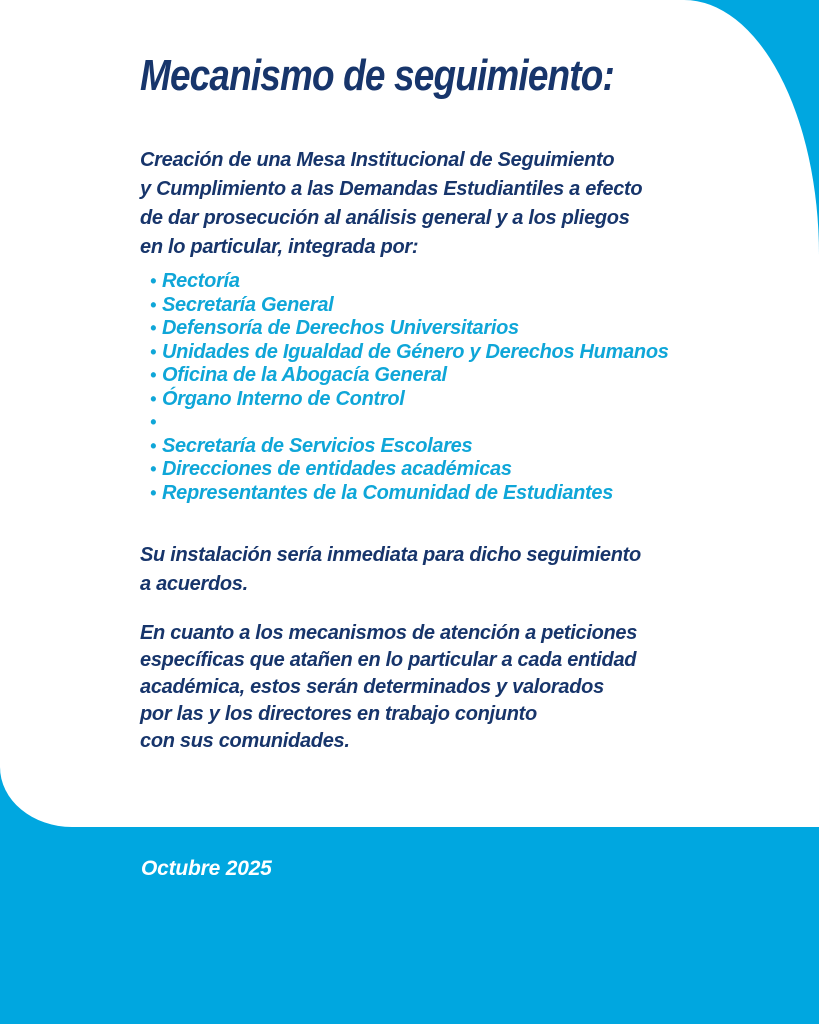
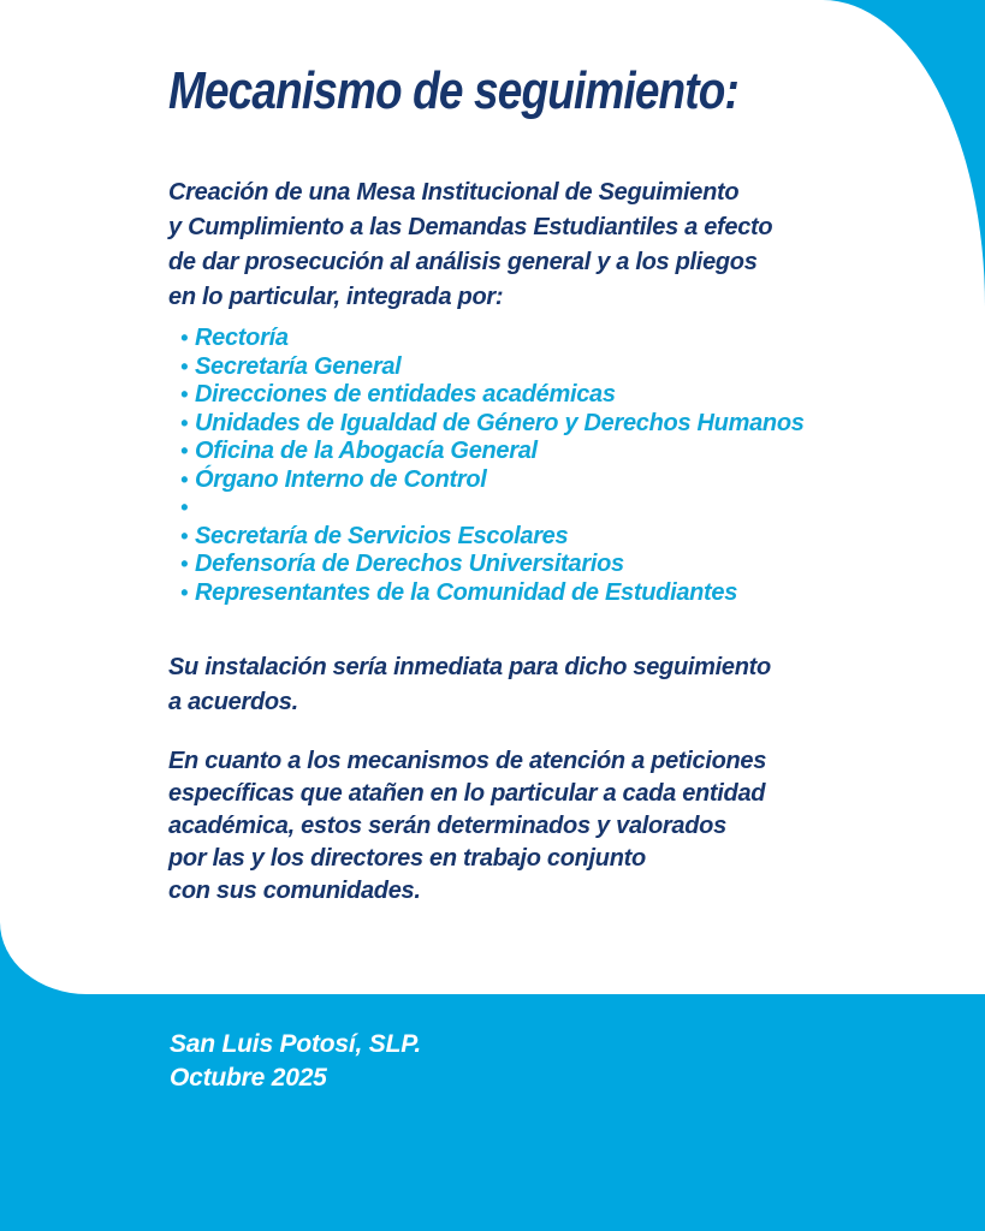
  Mecanismo de seguimiento:
  Creación de una Mesa Institucional de Seguimiento
  y Cumplimiento a las Demandas Estudiantiles a efecto
  de dar prosecución al análisis general y a los pliegos
  en lo particular, integrada por:
  •
  Rectoría
  •
  Secretaría General
  •
- Defensoría de Derechos Universitarios
+ Direcciones de entidades académicas
  •
  Unidades de Igualdad de Género y Derechos Humanos
  •
  Oficina de la Abogacía General
  •
  Órgano Interno de Control
  •
  •
  Secretaría de Servicios Escolares
  •
- Direcciones de entidades académicas
+ Defensoría de Derechos Universitarios
  •
  Representantes de la Comunidad de Estudiantes
  Su instalación sería inmediata para dicho seguimiento
  a acuerdos.
  En cuanto a los mecanismos de atención a peticiones
  específicas que atañen en lo particular a cada entidad
  académica, estos serán determinados y valorados
  por las y los directores en trabajo conjunto
  con sus comunidades.
+ San Luis Potosí, SLP.
  Octubre 2025
